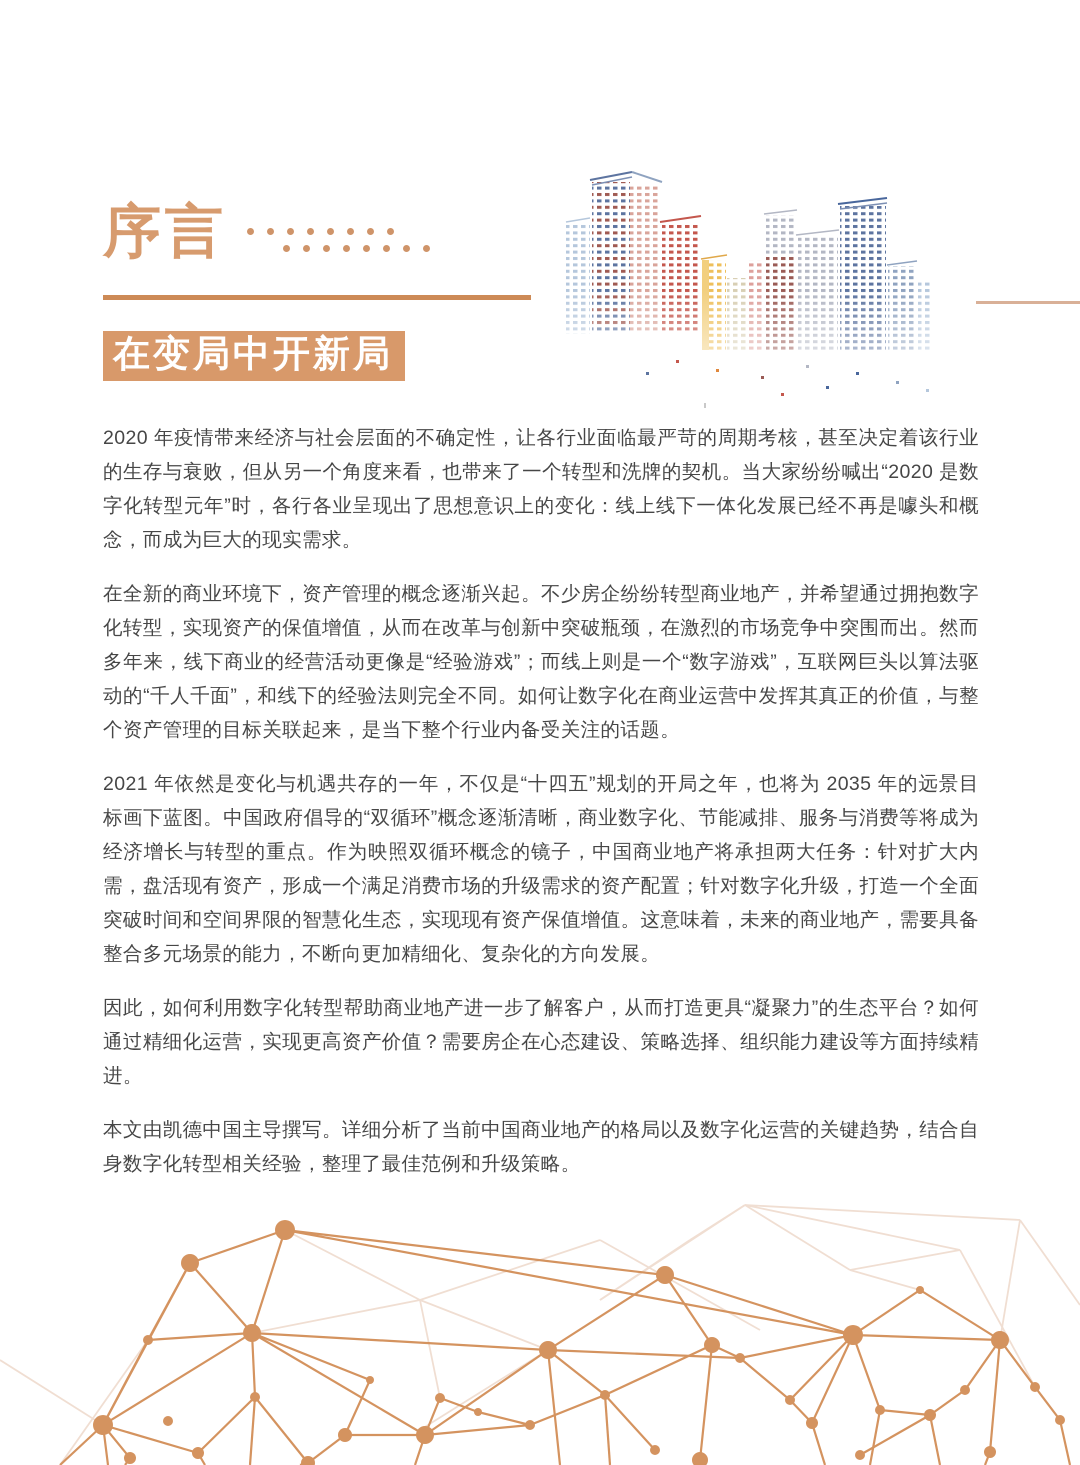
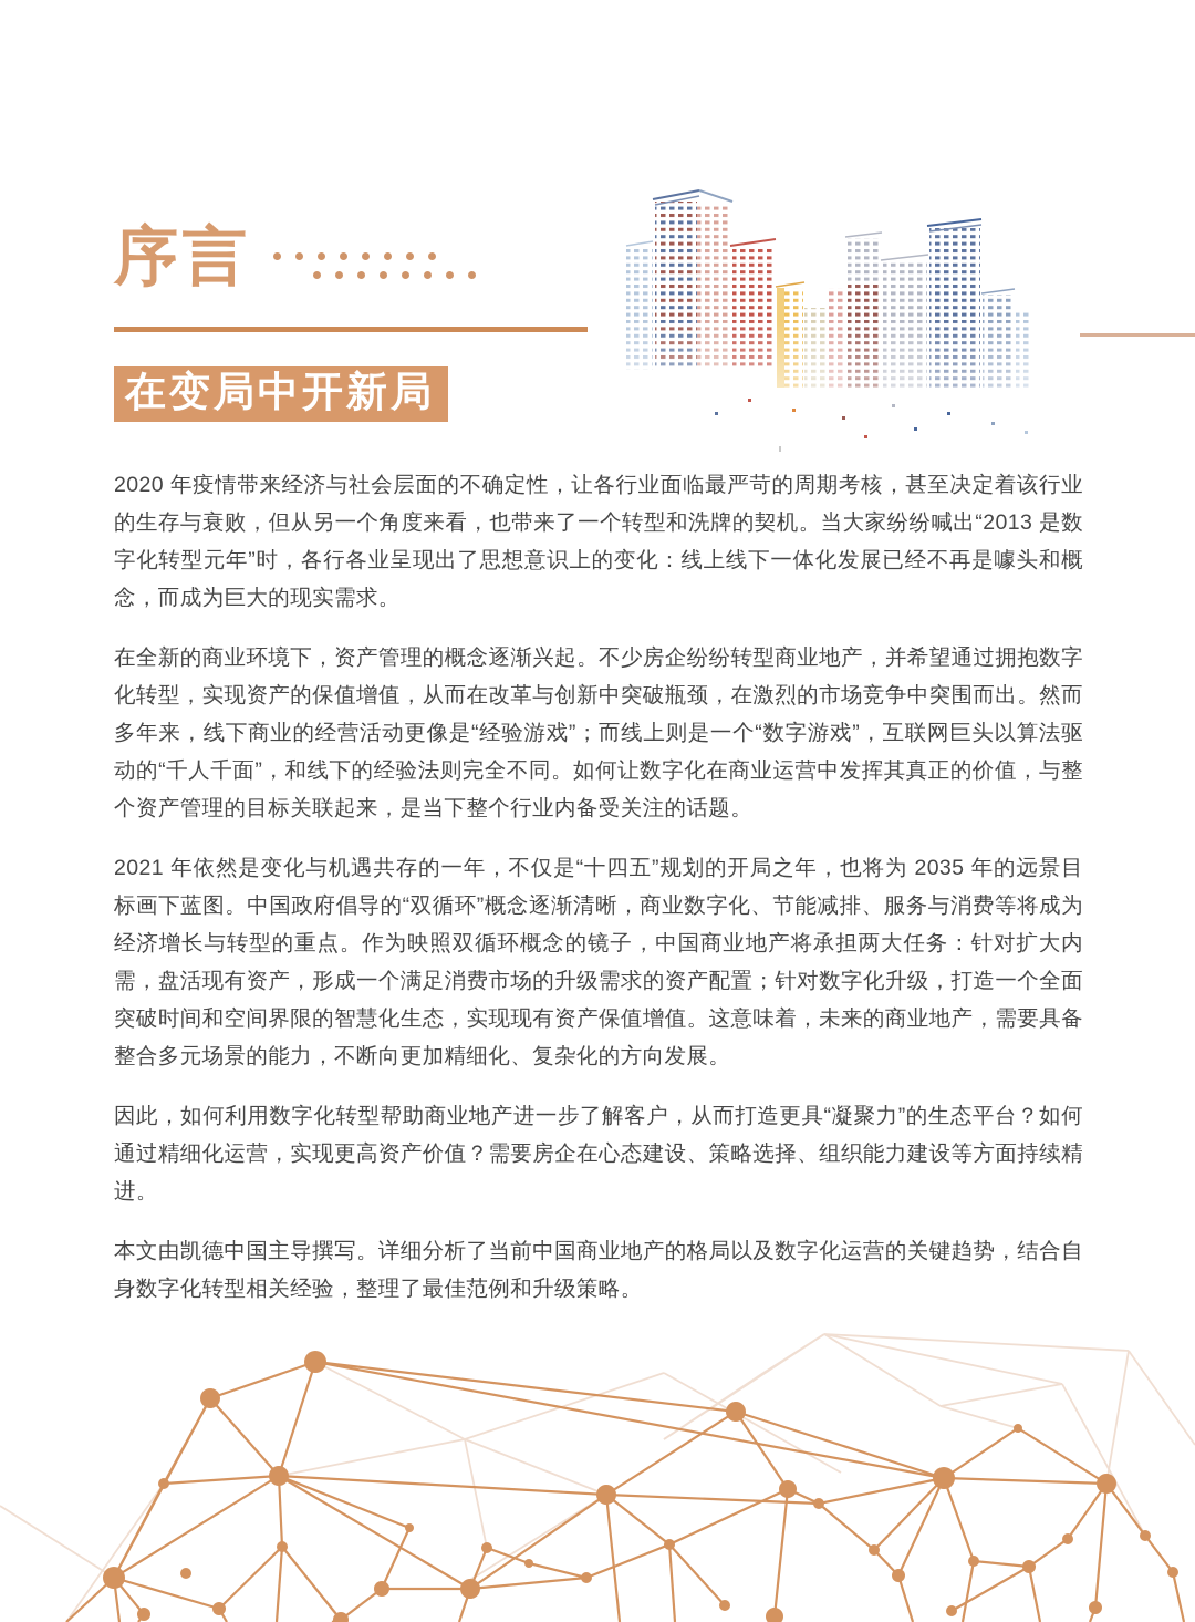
  序言
  在变局中开新局
- 2020 年疫情带来经济与社会层面的不确定性，让各行业面临最严苛的周期考核，甚至决定着该行业的生存与衰败，但从另一个角度来看，也带来了一个转型和洗牌的契机。当大家纷纷喊出“2020 是数字化转型元年”时，各行各业呈现出了思想意识上的变化：线上线下一体化发展已经不再是噱头和概念，而成为巨大的现实需求。
+ 2020 年疫情带来经济与社会层面的不确定性，让各行业面临最严苛的周期考核，甚至决定着该行业的生存与衰败，但从另一个角度来看，也带来了一个转型和洗牌的契机。当大家纷纷喊出“2013 是数字化转型元年”时，各行各业呈现出了思想意识上的变化：线上线下一体化发展已经不再是噱头和概念，而成为巨大的现实需求。
  在全新的商业环境下，资产管理的概念逐渐兴起。不少房企纷纷转型商业地产，并希望通过拥抱数字化转型，实现资产的保值增值，从而在改革与创新中突破瓶颈，在激烈的市场竞争中突围而出。然而多年来，线下商业的经营活动更像是“经验游戏”；而线上则是一个“数字游戏”，互联网巨头以算法驱动的“千人千面”，和线下的经验法则完全不同。如何让数字化在商业运营中发挥其真正的价值，与整个资产管理的目标关联起来，是当下整个行业内备受关注的话题。
  2021 年依然是变化与机遇共存的一年，不仅是“十四五”规划的开局之年，也将为 2035 年的远景目标画下蓝图。中国政府倡导的“双循环”概念逐渐清晰，商业数字化、节能减排、服务与消费等将成为经济增长与转型的重点。作为映照双循环概念的镜子，中国商业地产将承担两大任务：针对扩大内需，盘活现有资产，形成一个满足消费市场的升级需求的资产配置；针对数字化升级，打造一个全面突破时间和空间界限的智慧化生态，实现现有资产保值增值。这意味着，未来的商业地产，需要具备整合多元场景的能力，不断向更加精细化、复杂化的方向发展。
  因此，如何利用数字化转型帮助商业地产进一步了解客户，从而打造更具“凝聚力”的生态平台？如何通过精细化运营，实现更高资产价值？需要房企在心态建设、策略选择、组织能力建设等方面持续精进。
  本文由凯德中国主导撰写。详细分析了当前中国商业地产的格局以及数字化运营的关键趋势，结合自身数字化转型相关经验，整理了最佳范例和升级策略。
